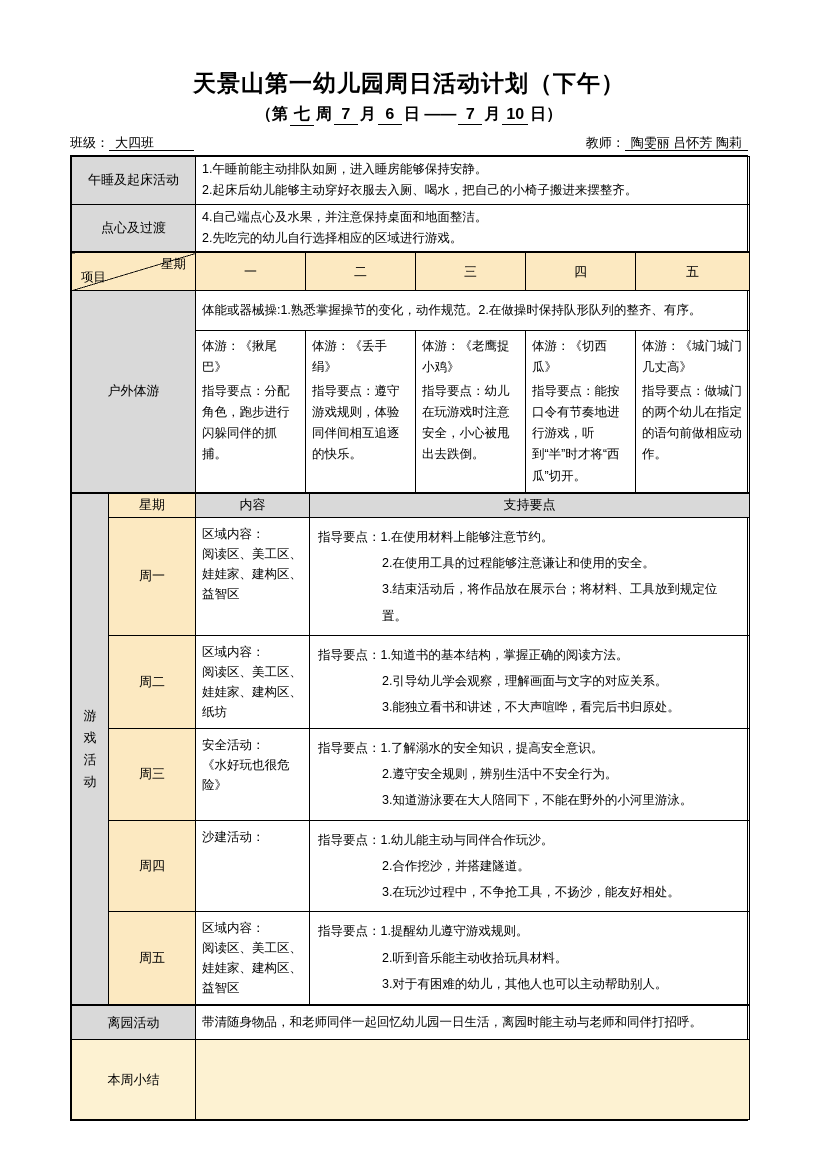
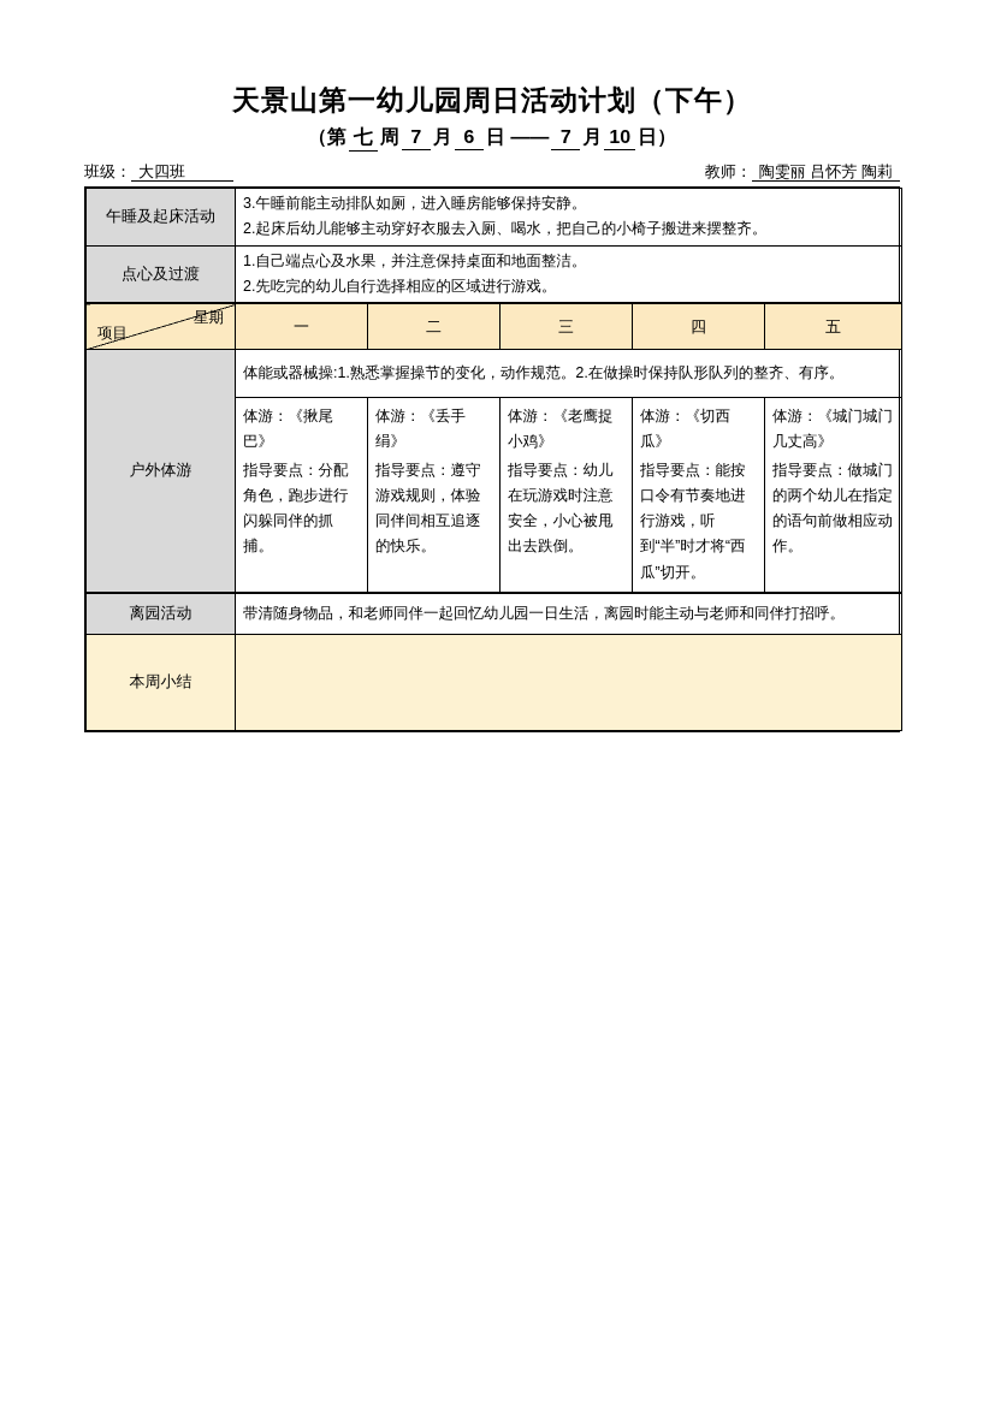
  天景山第一幼儿园周日活动计划（下午）
  （第 七 周 7 月 6 日 —— 7 月 10 日）
  班级： 大四班
  教师： 陶雯丽 吕怀芳 陶莉
- 午睡及起床活动	1.午睡前能主动排队如厕，进入睡房能够保持安静。 2.起床后幼儿能够主动穿好衣服去入厕、喝水，把自己的小椅子搬进来摆整齐。
+ 午睡及起床活动	3.午睡前能主动排队如厕，进入睡房能够保持安静。 2.起床后幼儿能够主动穿好衣服去入厕、喝水，把自己的小椅子搬进来摆整齐。
- 点心及过渡	4.自己端点心及水果，并注意保持桌面和地面整洁。 2.先吃完的幼儿自行选择相应的区域进行游戏。
+ 点心及过渡	1.自己端点心及水果，并注意保持桌面和地面整洁。 2.先吃完的幼儿自行选择相应的区域进行游戏。
  星期 项目	一	二	三	四	五
  户外体游	体能或器械操:1.熟悉掌握操节的变化，动作规范。2.在做操时保持队形队列的整齐、有序。
  体游：《揪尾巴》 指导要点：分配角色，跑步进行闪躲同伴的抓捕。	体游：《丢手绢》 指导要点：遵守游戏规则，体验同伴间相互追逐的快乐。	体游：《老鹰捉小鸡》 指导要点：幼儿在玩游戏时注意安全，小心被甩出去跌倒。	体游：《切西瓜》 指导要点：能按口令有节奏地进行游戏，听到“半”时才将“西瓜”切开。	体游：《城门城门几丈高》 指导要点：做城门的两个幼儿在指定的语句前做相应动作。
- 游戏活动	星期	内容	支持要点
- 周一	区域内容： 阅读区、美工区、娃娃家、建构区、益智区	指导要点：1.在使用材料上能够注意节约。 2.在使用工具的过程能够注意谦让和使用的安全。 3.结束活动后，将作品放在展示台；将材料、工具放到规定位置。
- 周二	区域内容： 阅读区、美工区、娃娃家、建构区、纸坊	指导要点：1.知道书的基本结构，掌握正确的阅读方法。 2.引导幼儿学会观察，理解画面与文字的对应关系。 3.能独立看书和讲述，不大声喧哗，看完后书归原处。
- 周三	安全活动： 《水好玩也很危险》	指导要点：1.了解溺水的安全知识，提高安全意识。 2.遵守安全规则，辨别生活中不安全行为。 3.知道游泳要在大人陪同下，不能在野外的小河里游泳。
- 周四	沙建活动：	指导要点：1.幼儿能主动与同伴合作玩沙。 2.合作挖沙，并搭建隧道。 3.在玩沙过程中，不争抢工具，不扬沙，能友好相处。
- 周五	区域内容： 阅读区、美工区、娃娃家、建构区、益智区	指导要点：1.提醒幼儿遵守游戏规则。 2.听到音乐能主动收拾玩具材料。 3.对于有困难的幼儿，其他人也可以主动帮助别人。
  离园活动	带清随身物品，和老师同伴一起回忆幼儿园一日生活，离园时能主动与老师和同伴打招呼。
  本周小结
